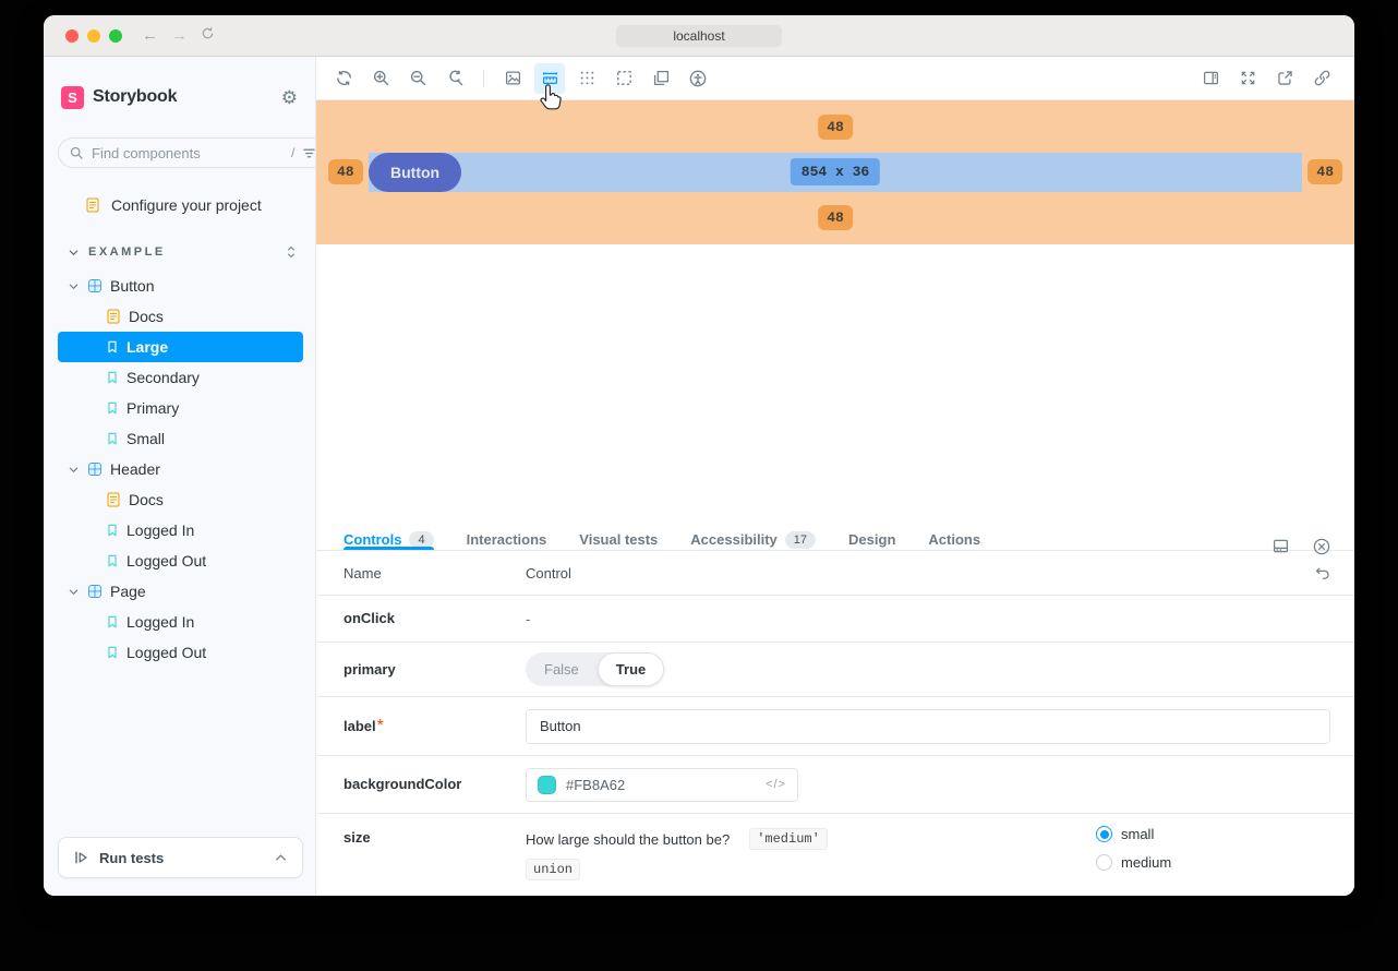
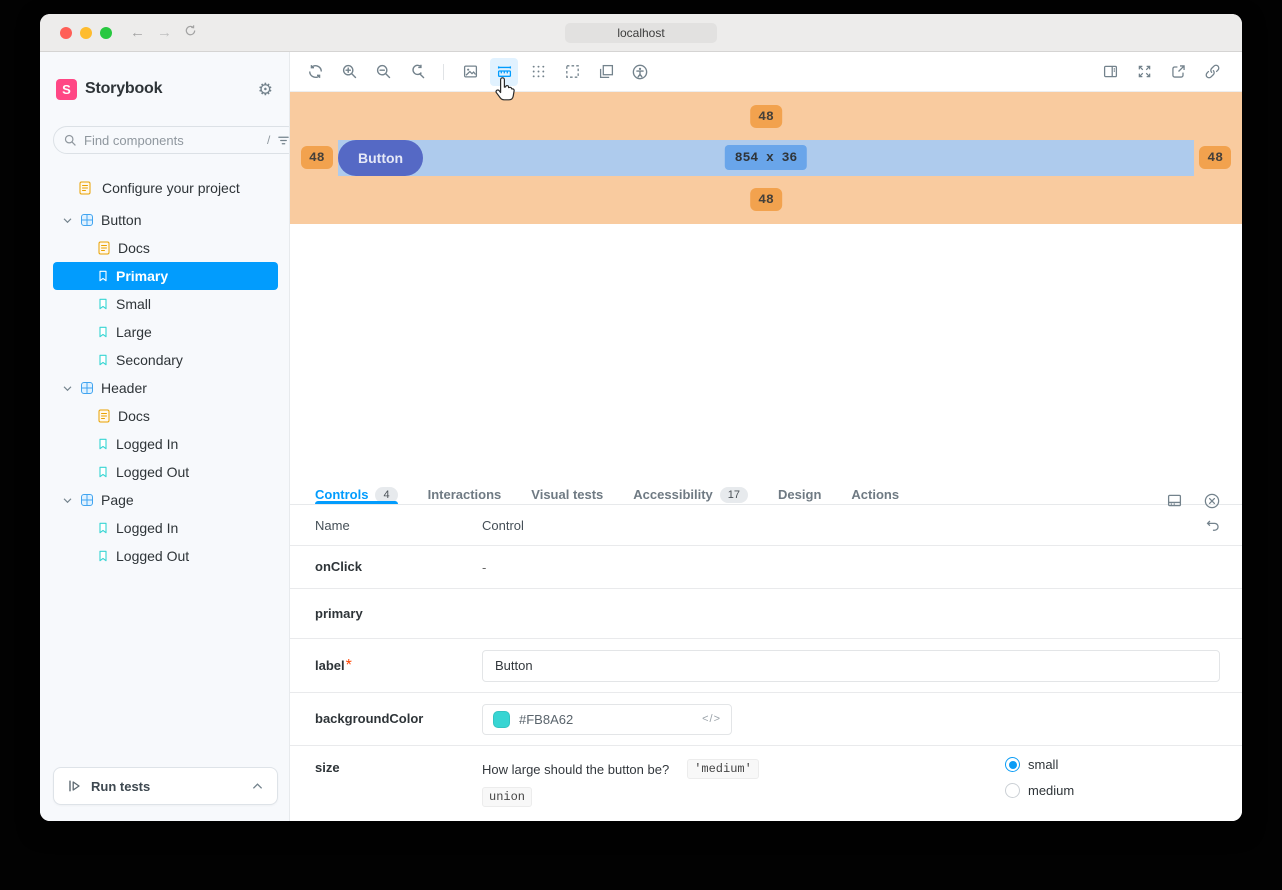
  ←
  →
  localhost
  S
  Storybook
  ⚙
  Find components
  /
  Configure your project
- EXAMPLE
  Button
  Docs
- Large
+ Primary
- Secondary
+ Small
- Primary
+ Large
- Small
+ Secondary
  Header
  Docs
  Logged In
  Logged Out
  Page
  Logged In
  Logged Out
  Run tests
  Button
  48
  48
  48
  48
  854 x 36
  Controls
  4
  Interactions
  Visual tests
  Accessibility
  17
  Design
  Actions
  Name
  Control
  onClick
  -
  primary
- False
- True
  label*
  Button
  backgroundColor
  #FB8A62
  </>
  size
  How large should the button be?
  'medium'
  union
  small
  medium
